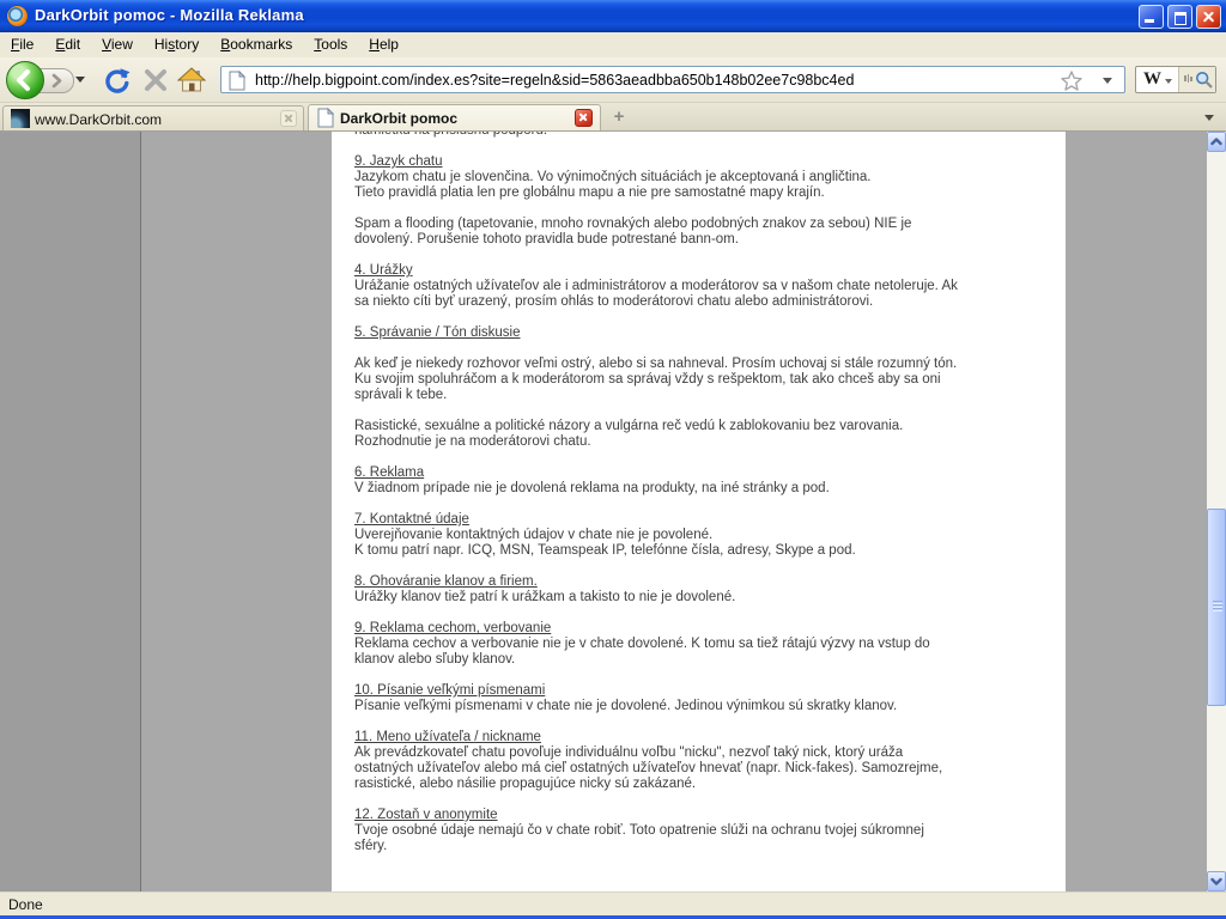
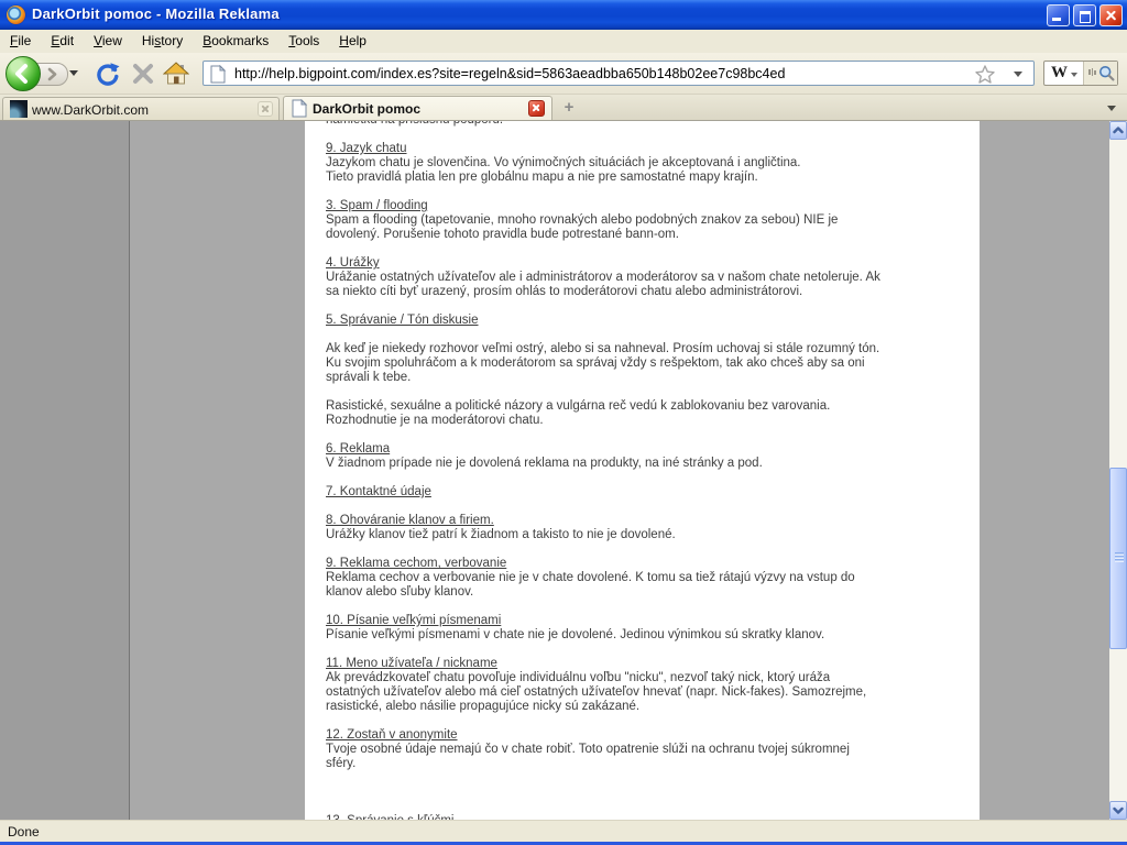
  DarkOrbit pomoc - Mozilla Reklama
  File Edit View History Bookmarks Tools Help
  http://help.bigpoint.com/index.es?site=regeln&sid=5863aeadbba650b148b02ee7c98bc4ed
  W
  www.DarkOrbit.com
  DarkOrbit pomoc
  +
  9. Jazyk chatu
  Jazykom chatu je slovenčina. Vo výnimočných situáciách je akceptovaná i angličtina.
  Tieto pravidlá platia len pre globálnu mapu a nie pre samostatné mapy krajín.
+ 3. Spam / flooding
  Spam a flooding (tapetovanie, mnoho rovnakých alebo podobných znakov za sebou) NIE je
  dovolený. Porušenie tohoto pravidla bude potrestané bann-om.
  4. Urážky
  Urážanie ostatných užívateľov ale i administrátorov a moderátorov sa v našom chate netoleruje. Ak
  sa niekto cíti byť urazený, prosím ohlás to moderátorovi chatu alebo administrátorovi.
  5. Správanie / Tón diskusie
  Ak keď je niekedy rozhovor veľmi ostrý, alebo si sa nahneval. Prosím uchovaj si stále rozumný tón.
  Ku svojim spoluhráčom a k moderátorom sa správaj vždy s rešpektom, tak ako chceš aby sa oni
  správali k tebe.
  Rasistické, sexuálne a politické názory a vulgárna reč vedú k zablokovaniu bez varovania.
  Rozhodnutie je na moderátorovi chatu.
  6. Reklama
  V žiadnom prípade nie je dovolená reklama na produkty, na iné stránky a pod.
  7. Kontaktné údaje
- Uverejňovanie kontaktných údajov v chate nie je povolené.
- K tomu patrí napr. ICQ, MSN, Teamspeak IP, telefónne čísla, adresy, Skype a pod.
  8. Ohováranie klanov a firiem.
- Urážky klanov tiež patrí k urážkam a takisto to nie je dovolené.
+ Urážky klanov tiež patrí k žiadnom a takisto to nie je dovolené.
  9. Reklama cechom, verbovanie
  Reklama cechov a verbovanie nie je v chate dovolené. K tomu sa tiež rátajú výzvy na vstup do
  klanov alebo sľuby klanov.
  10. Písanie veľkými písmenami
  Písanie veľkými písmenami v chate nie je dovolené. Jedinou výnimkou sú skratky klanov.
  11. Meno užívateľa / nickname
  Ak prevádzkovateľ chatu povoľuje individuálnu voľbu "nicku", nezvoľ taký nick, ktorý uráža
  ostatných užívateľov alebo má cieľ ostatných užívateľov hnevať (napr. Nick-fakes). Samozrejme,
  rasistické, alebo násilie propagujúce nicky sú zakázané.
  12. Zostaň v anonymite
  Tvoje osobné údaje nemajú čo v chate robiť. Toto opatrenie slúži na ochranu tvojej súkromnej
  sféry.
  Done
